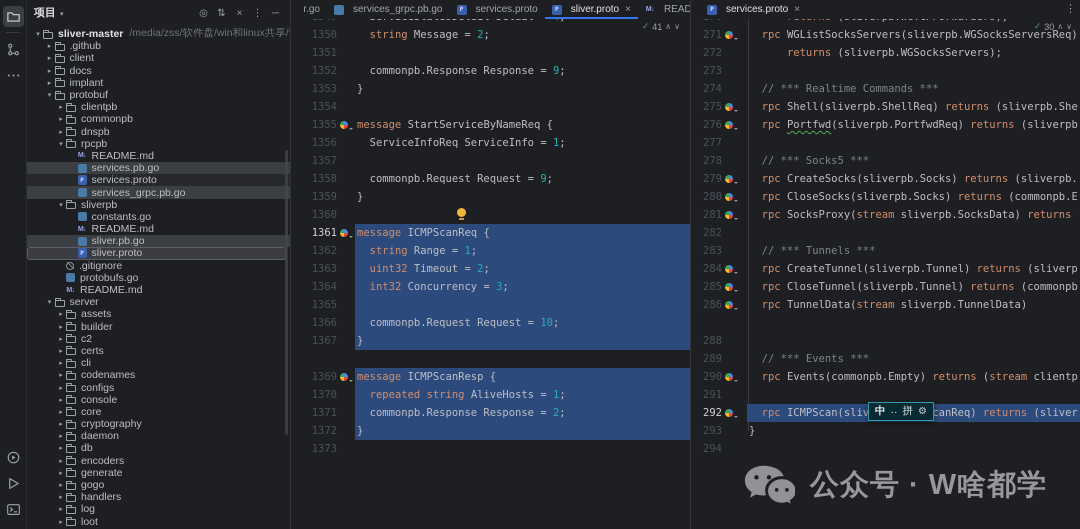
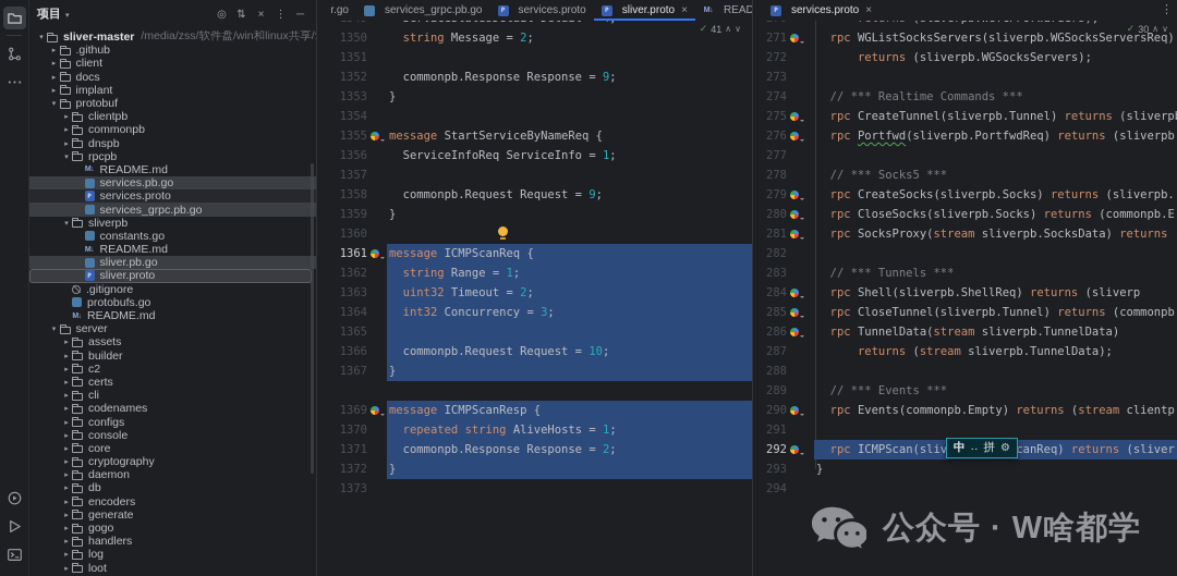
  项目
  ◎
  ⇅
  ×
  ⋮
  ─
  sliver-master
  .github
  client
  docs
  implant
  protobuf
  clientpb
  commonpb
  dnspb
  rpcpb
  README.md
  services.pb.go
  services.proto
  services_grpc.pb.go
  sliverpb
  constants.go
  README.md
  sliver.pb.go
  sliver.proto
  .gitignore
  protobufs.go
  README.md
  server
  assets
  builder
  c2
  certs
  cli
  codenames
  configs
  console
  core
  cryptography
  daemon
  db
  encoders
  generate
  gogo
  handlers
  log
  loot
  1350
  string Message = 2;
  1351
  1352
  commonpb.Response Response = 9;
  1353
  }
  1354
  1355
  message StartServiceByNameReq {
  1356
  ServiceInfoReq ServiceInfo = 1;
  1357
  1358
  commonpb.Request Request = 9;
  1359
  }
  1360
  1361
  message ICMPScanReq {
  1362
  string Range = 1;
  1363
  uint32 Timeout = 2;
  1364
  int32 Concurrency = 3;
  1365
  1366
  commonpb.Request Request = 10;
  1367
  }
  1369
  message ICMPScanResp {
  1370
  repeated string AliveHosts = 1;
  1371
  commonpb.Response Response = 2;
  1372
  }
  1373
  r.go
  services_grpc.pb.go
  services.proto
  sliver.proto
  ×
  ✓
  41
  ∧
  ∨
  271
  rpc WGListSocksServers(sliverpb.WGSocksServersReq)
  272
  returns (sliverpb.WGSocksServers);
  273
  274
  // *** Realtime Commands ***
  275
- rpc Shell(sliverpb.ShellReq) returns (sliverpb.She
+ rpc CreateTunnel(sliverpb.Tunnel) returns (sliverp
  276
  rpc Portfwd(sliverpb.PortfwdReq) returns (sliverpb
  277
  278
  // *** Socks5 ***
  279
  rpc CreateSocks(sliverpb.Socks) returns (sliverpb.
  280
  rpc CloseSocks(sliverpb.Socks) returns (commonpb.E
  281
  rpc SocksProxy(stream sliverpb.SocksData) returns
  282
  283
  // *** Tunnels ***
  284
- rpc CreateTunnel(sliverpb.Tunnel) returns (sliverp
+ rpc Shell(sliverpb.ShellReq) returns (sliverp
  285
  rpc CloseTunnel(sliverpb.Tunnel) returns (commonpb
  286
  rpc TunnelData(stream sliverpb.TunnelData)
+ 287
+ returns (stream sliverpb.TunnelData);
  288
  289
  // *** Events ***
  290
  rpc Events(commonpb.Empty) returns (stream clientp
  291
  292
  rpc ICMPScan(slivcanReq) returns (sliver
  293
  }
  294
  services.proto
  ×
  ⋮
  ✓
  30
  ∧
  ∨
  中
  ··
  拼
  ⚙
  公众号 · W啥都学
